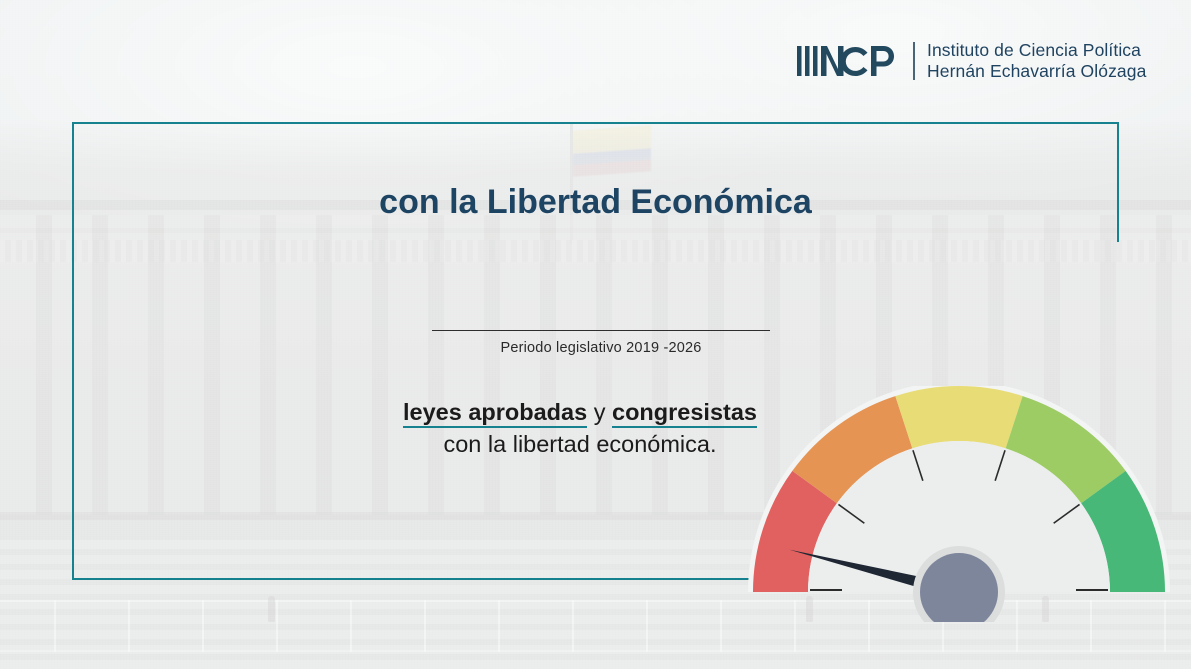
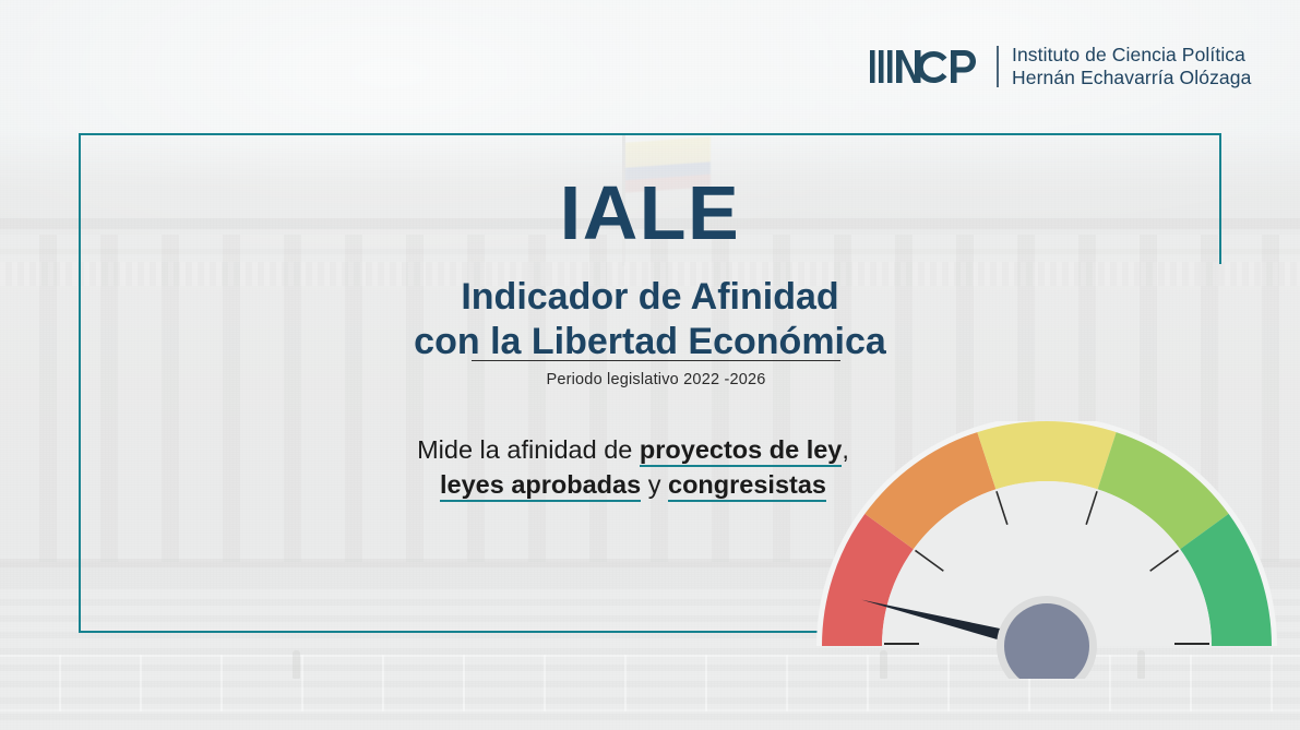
  Instituto de Ciencia Política
  Hernán Echavarría Olózaga
+ IALE
+ Indicador de Afinidad
  con la Libertad Económica
- Periodo legislativo 2019 -2026
+ Periodo legislativo 2022 -2026
+ Mide la afinidad de proyectos de ley,
  leyes aprobadas y congresistas
- con la libertad económica.
